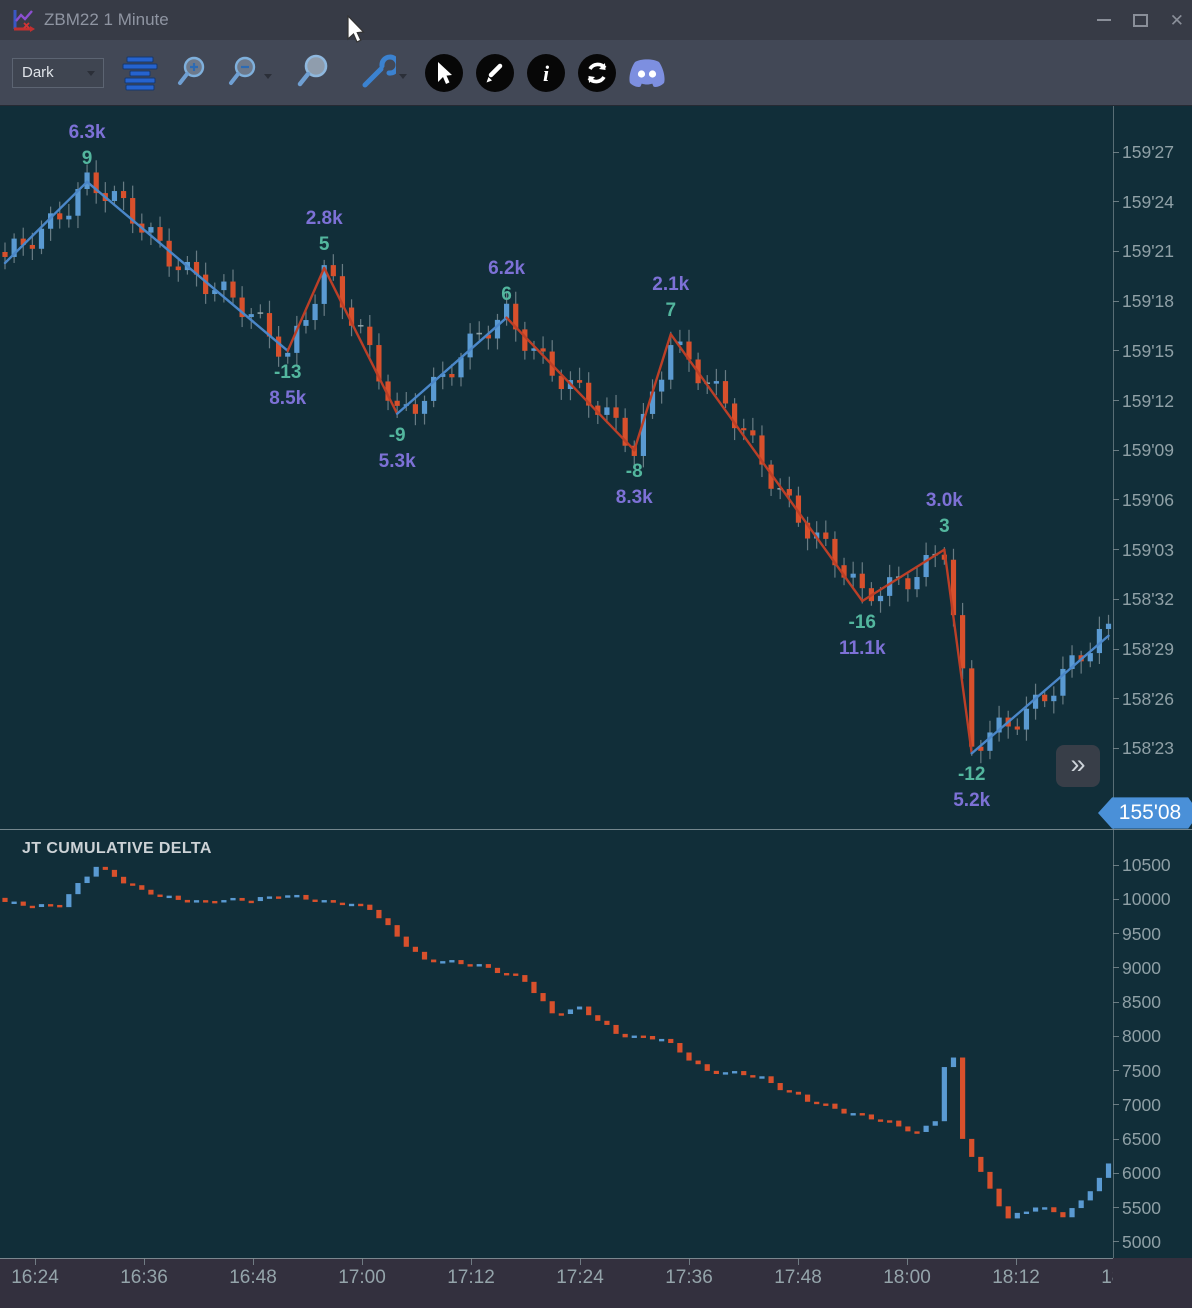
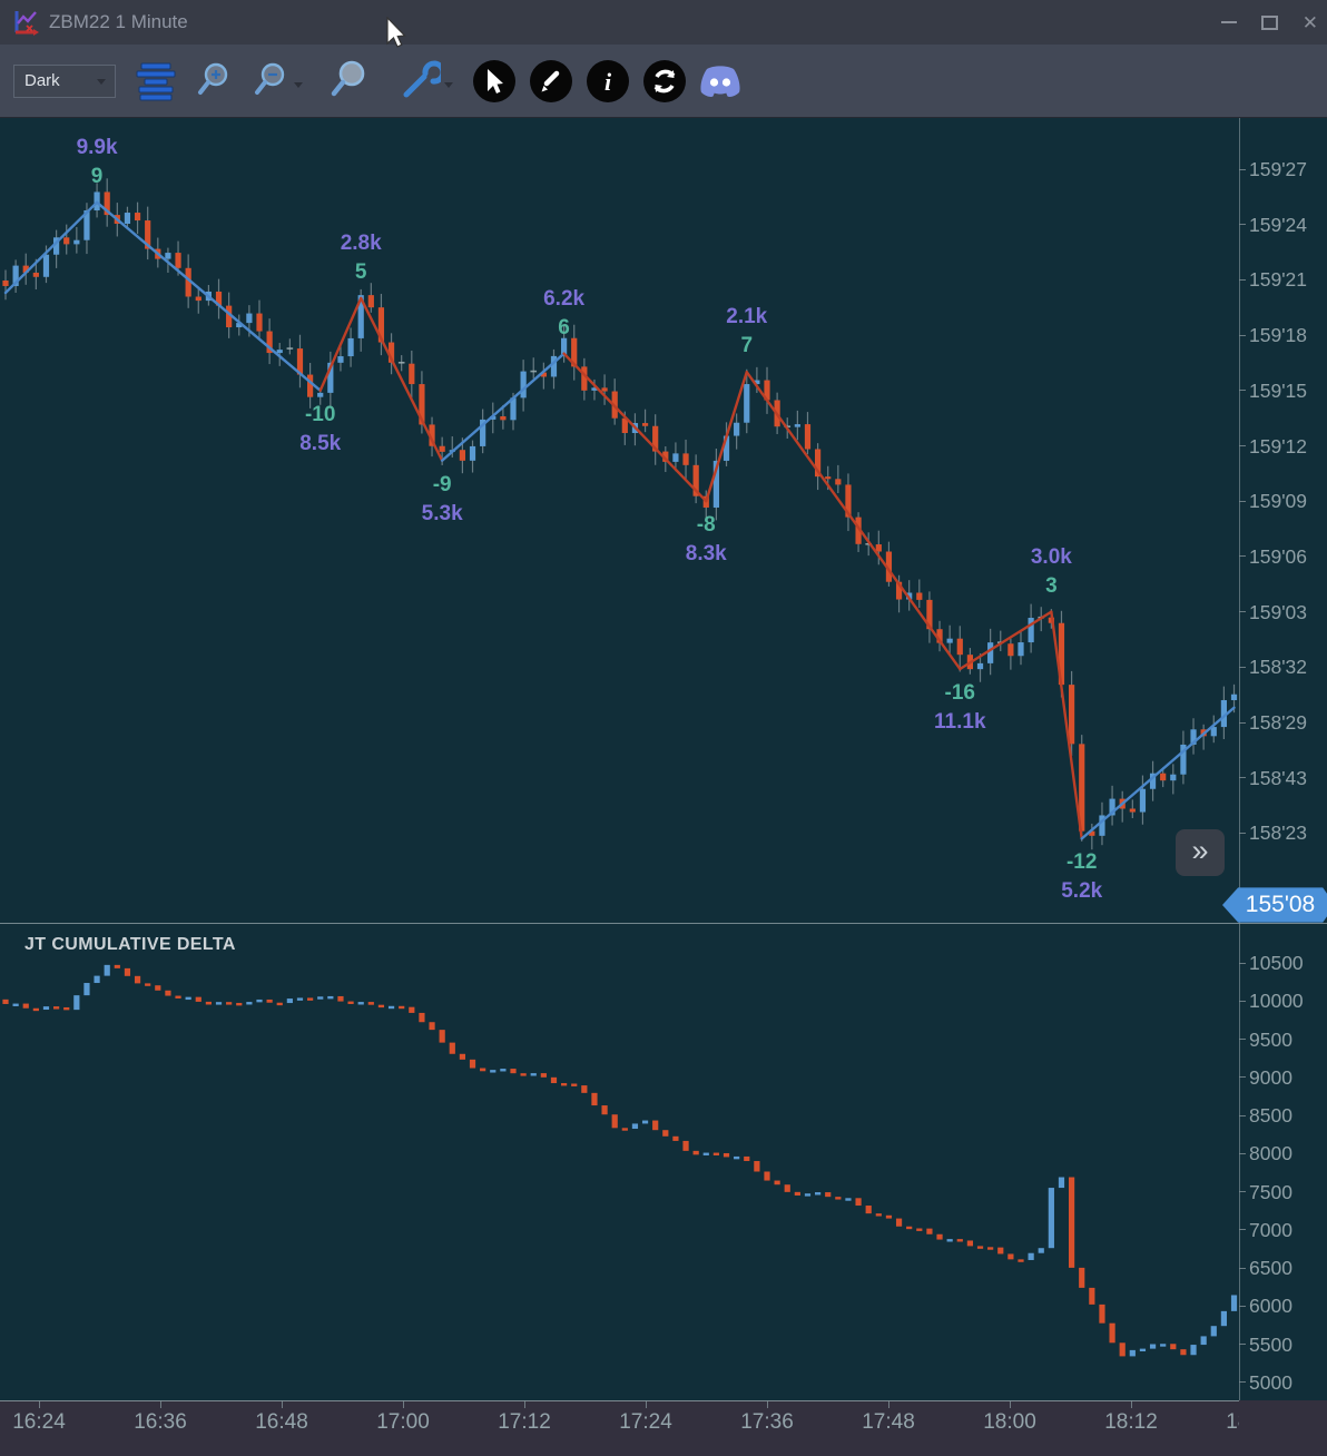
  ZBM22 1 Minute
  ✕
  Dark
  i
  JT CUMULATIVE DELTA
- 6.3k
+ 9.9k
  9
- -13
+ -10
  8.5k
  2.8k
  5
  -9
  5.3k
  6.2k
  6
  -8
  8.3k
  2.1k
  7
  -16
  11.1k
  3.0k
  3
  -12
  5.2k
  159'27
  159'24
  159'21
  159'18
  159'15
  159'12
  159'09
  159'06
  159'03
  158'32
  158'29
- 158'26
+ 158'43
  158'23
  10500
  10000
  9500
  9000
  8500
  8000
  7500
  7000
  6500
  6000
  5500
  5000
  16:24
  16:36
  16:48
  17:00
  17:12
  17:24
  17:36
  17:48
  18:00
  18:12
  »
  155'08
